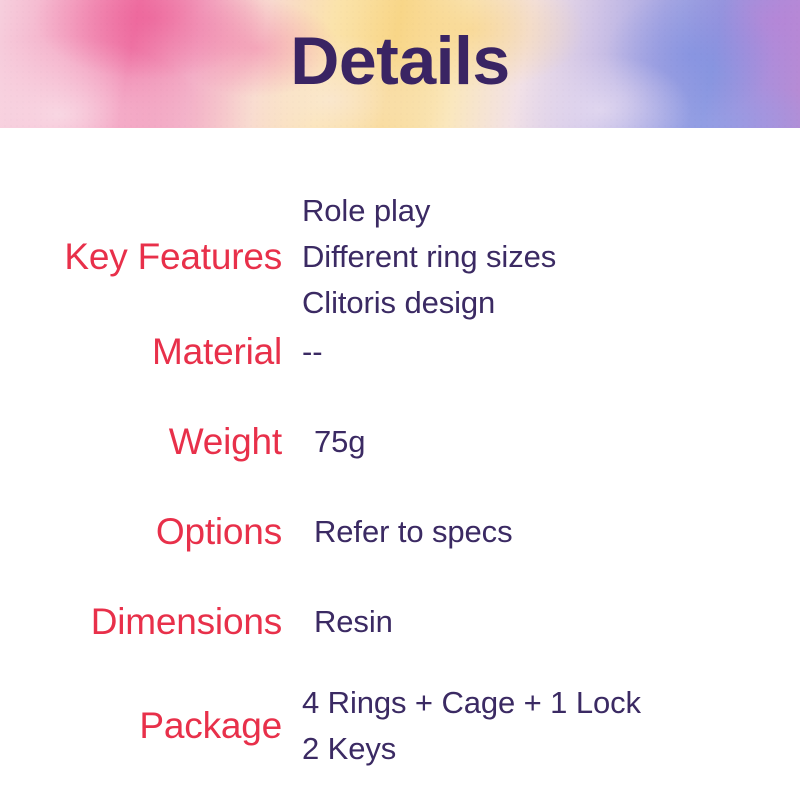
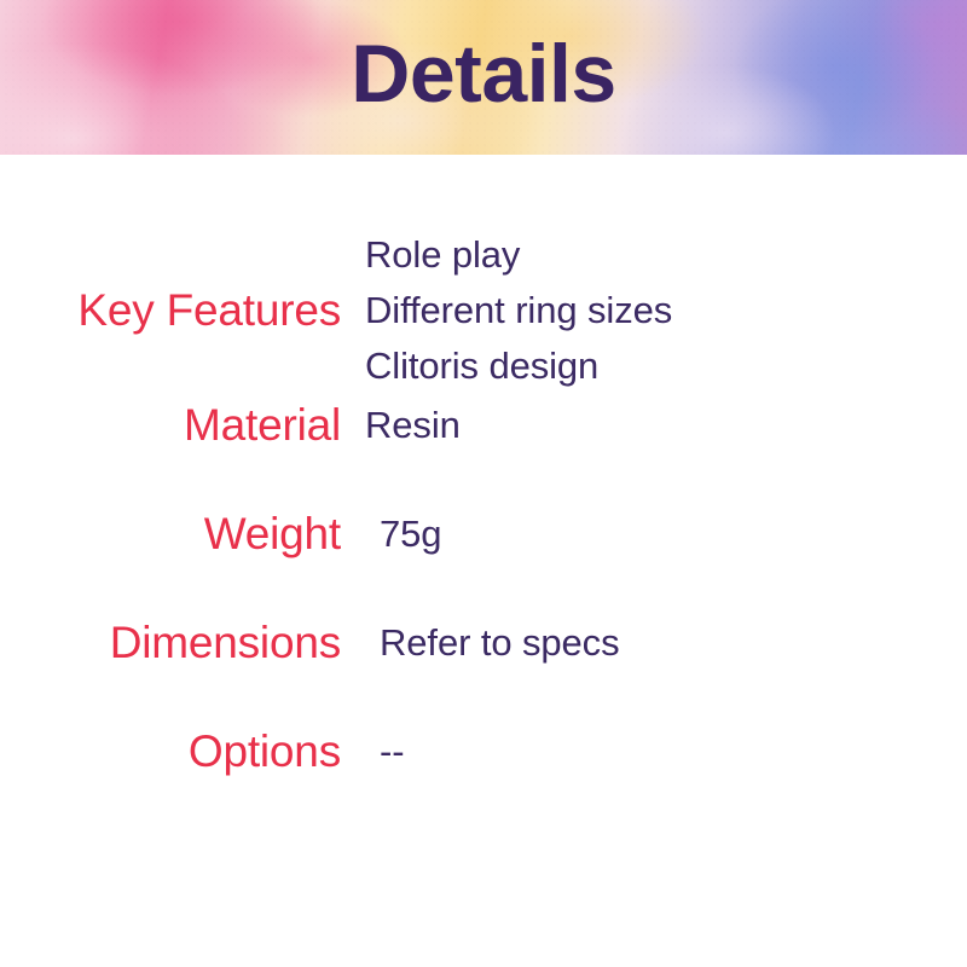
  Details
  Key Features
  Role play
  Different ring sizes
  Clitoris design
  Material
- --
+ Resin
  Weight
  75g
- Options
+ Dimensions
  Refer to specs
- Dimensions
+ Options
- Resin
+ --
- Package
- 4 Rings + Cage + 1 Lock
- 2 Keys
